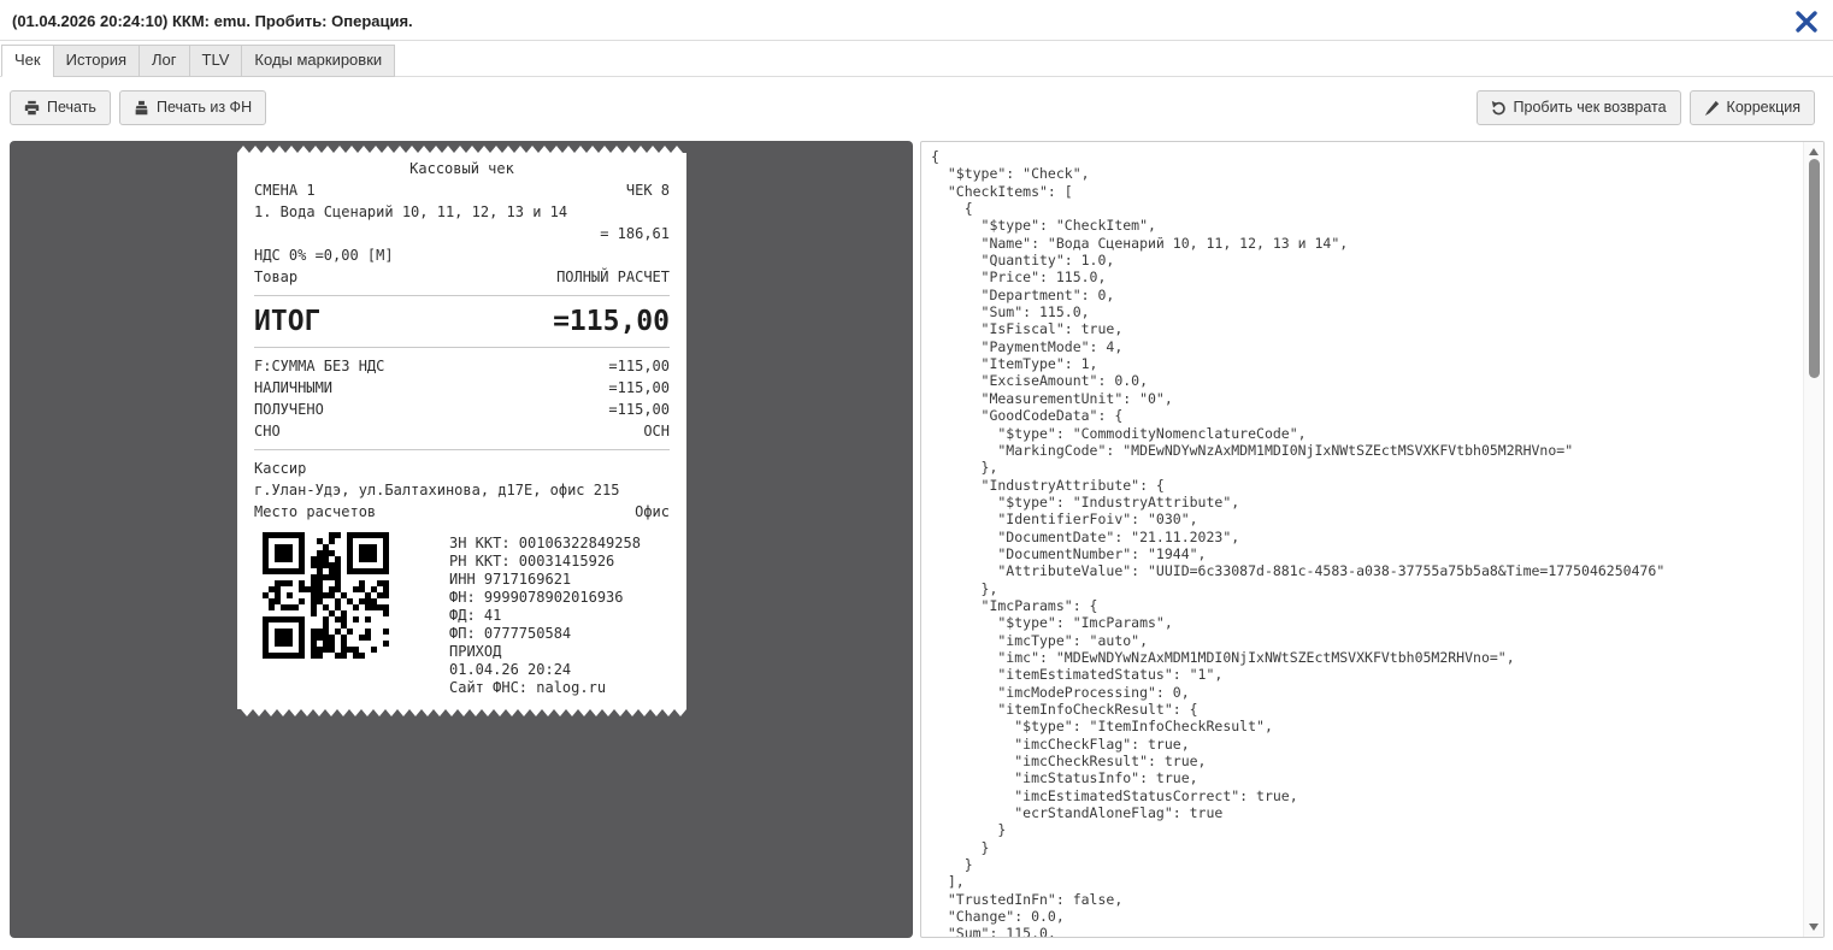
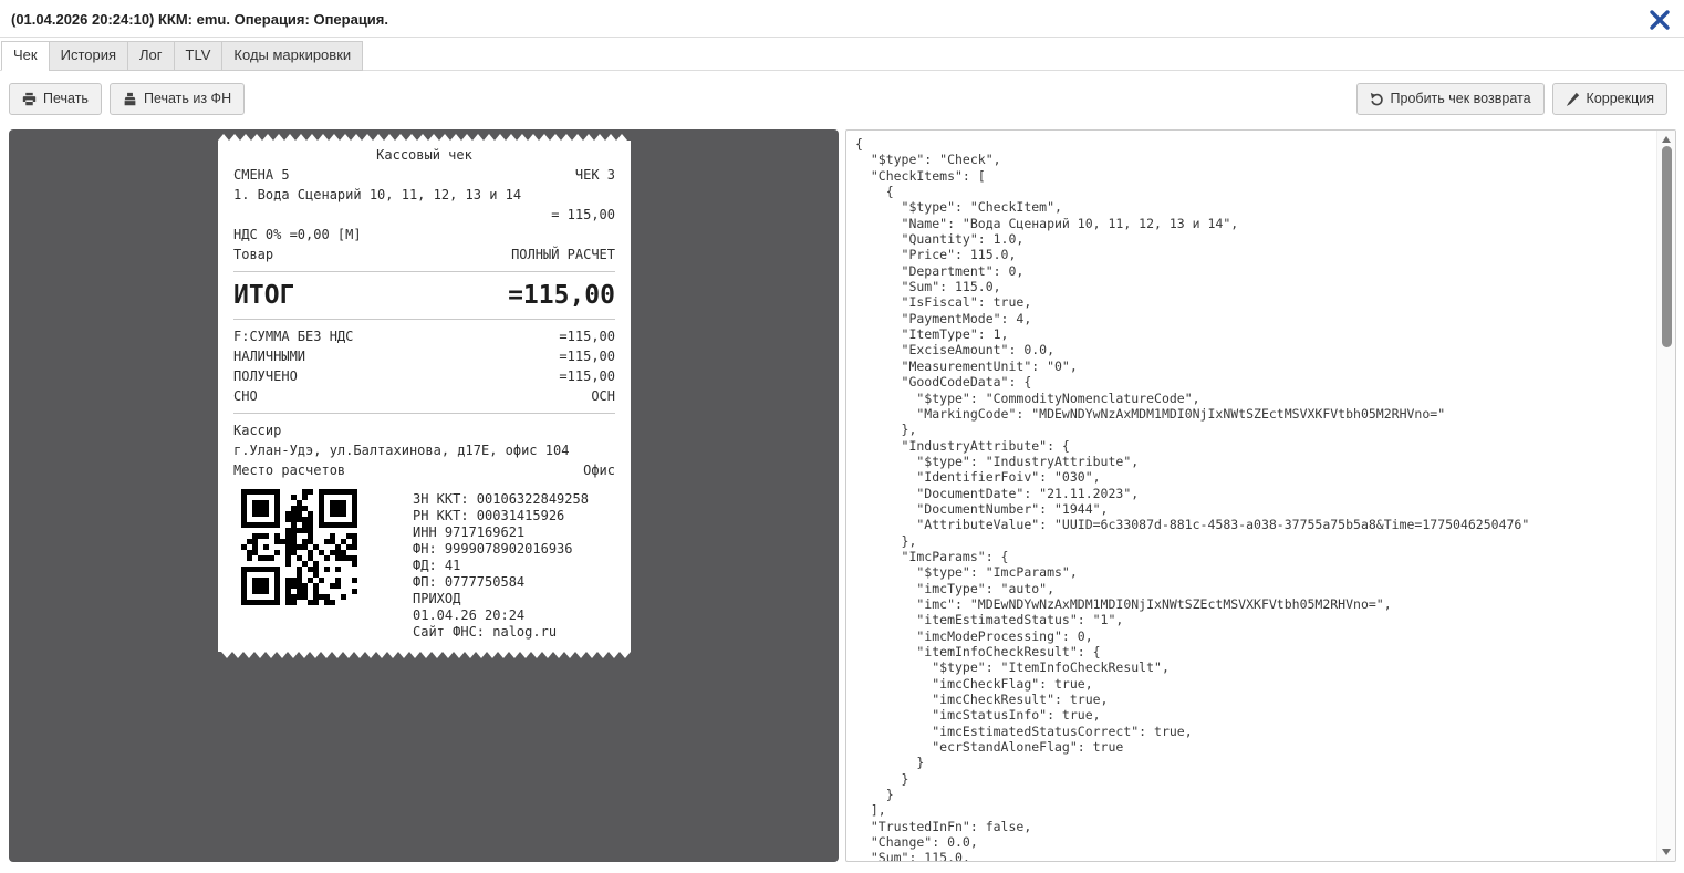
- (01.04.2026 20:24:10) ККМ: emu. Пробить: Операция.
+ (01.04.2026 20:24:10) ККМ: emu. Операция: Операция.
  Чек
  История
  Лог
  TLV
  Коды маркировки
  Печать
  Печать из ФН
  Пробить чек возврата
  Коррекция
  Кассовый чек
- СМЕНА 1
+ СМЕНА 5
- ЧЕК 8
+ ЧЕК 3
  1. Вода Сценарий 10, 11, 12, 13 и 14
- = 186,61
+ = 115,00
  НДС 0% =0,00 [М]
  Товар
  ПОЛНЫЙ РАСЧЕТ
  ИТОГ
  =115,00
  F:СУММА БЕЗ НДС
  =115,00
  НАЛИЧНЫМИ
  =115,00
  ПОЛУЧЕНО
  =115,00
  СНО
  ОСН
  Кассир
- г.Улан-Удэ, ул.Балтахинова, д17Е, офис 215
+ г.Улан-Удэ, ул.Балтахинова, д17Е, офис 104
  Место расчетов
  Офис
  ЗН ККТ: 00106322849258
  РН ККТ: 00031415926
  ИНН 9717169621
  ФН: 9999078902016936
  ФД: 41
  ФП: 0777750584
  ПРИХОД
  01.04.26 20:24
  Сайт ФНС: nalog.ru
  {
  "$type": "Check",
  "CheckItems": [
  {
  "$type": "CheckItem",
  "Name": "Вода Сценарий 10, 11, 12, 13 и 14",
  "Quantity": 1.0,
  "Price": 115.0,
  "Department": 0,
  "Sum": 115.0,
  "IsFiscal": true,
  "PaymentMode": 4,
  "ItemType": 1,
  "ExciseAmount": 0.0,
  "MeasurementUnit": "0",
  "GoodCodeData": {
  "$type": "CommodityNomenclatureCode",
  "MarkingCode": "MDEwNDYwNzAxMDM1MDI0NjIxNWtSZEctMSVXKFVtbh05M2RHVno="
  },
  "IndustryAttribute": {
  "$type": "IndustryAttribute",
  "IdentifierFoiv": "030",
  "DocumentDate": "21.11.2023",
  "DocumentNumber": "1944",
  "AttributeValue": "UUID=6c33087d-881c-4583-a038-37755a75b5a8&Time=1775046250476"
  },
  "ImcParams": {
  "$type": "ImcParams",
  "imcType": "auto",
  "imc": "MDEwNDYwNzAxMDM1MDI0NjIxNWtSZEctMSVXKFVtbh05M2RHVno=",
  "itemEstimatedStatus": "1",
  "imcModeProcessing": 0,
  "itemInfoCheckResult": {
  "$type": "ItemInfoCheckResult",
  "imcCheckFlag": true,
  "imcCheckResult": true,
  "imcStatusInfo": true,
  "imcEstimatedStatusCorrect": true,
  "ecrStandAloneFlag": true
  }
  }
  }
  ],
  "TrustedInFn": false,
  "Change": 0.0,
  "Sum": 115.0,
